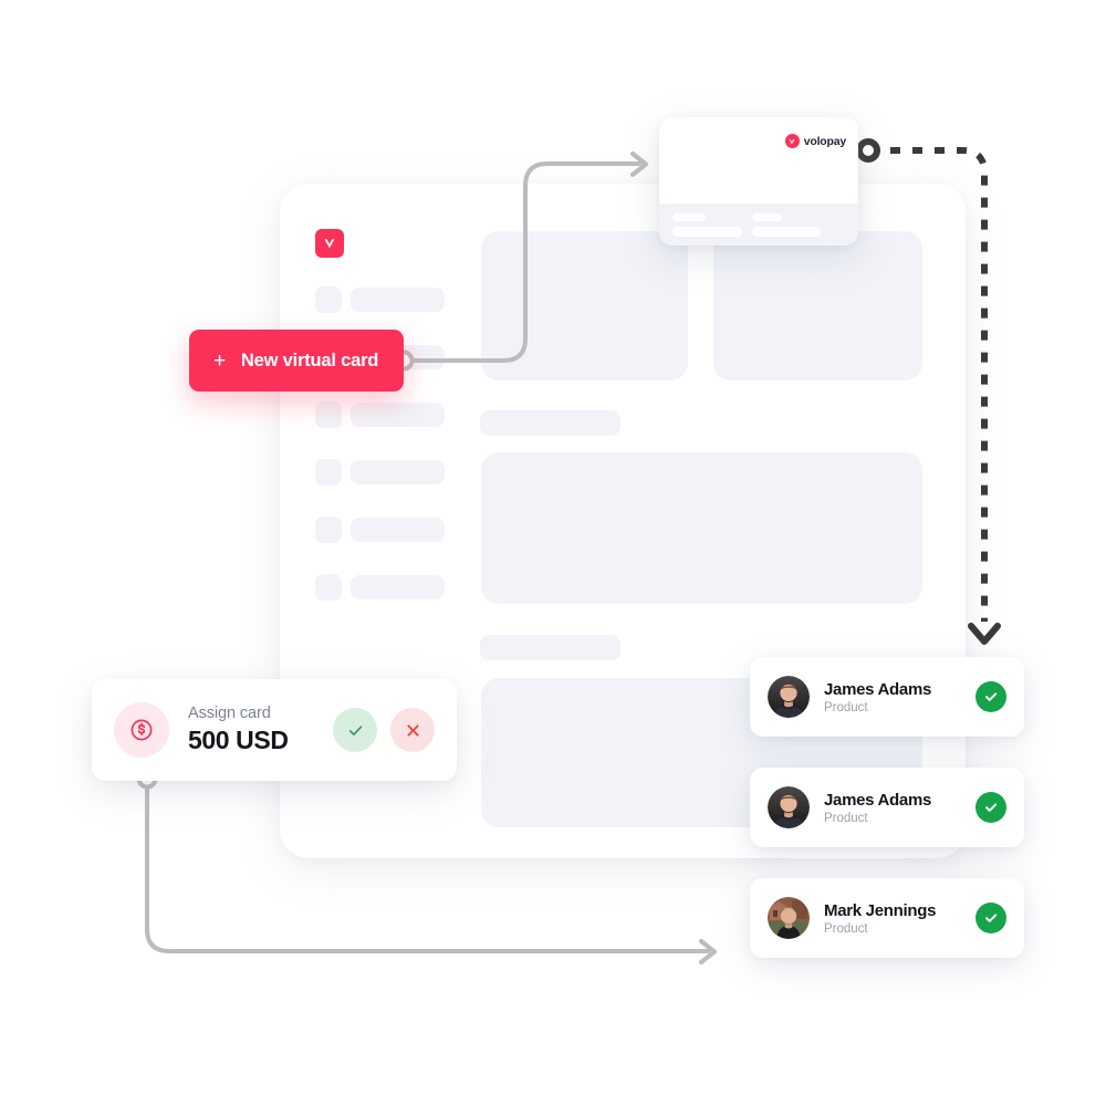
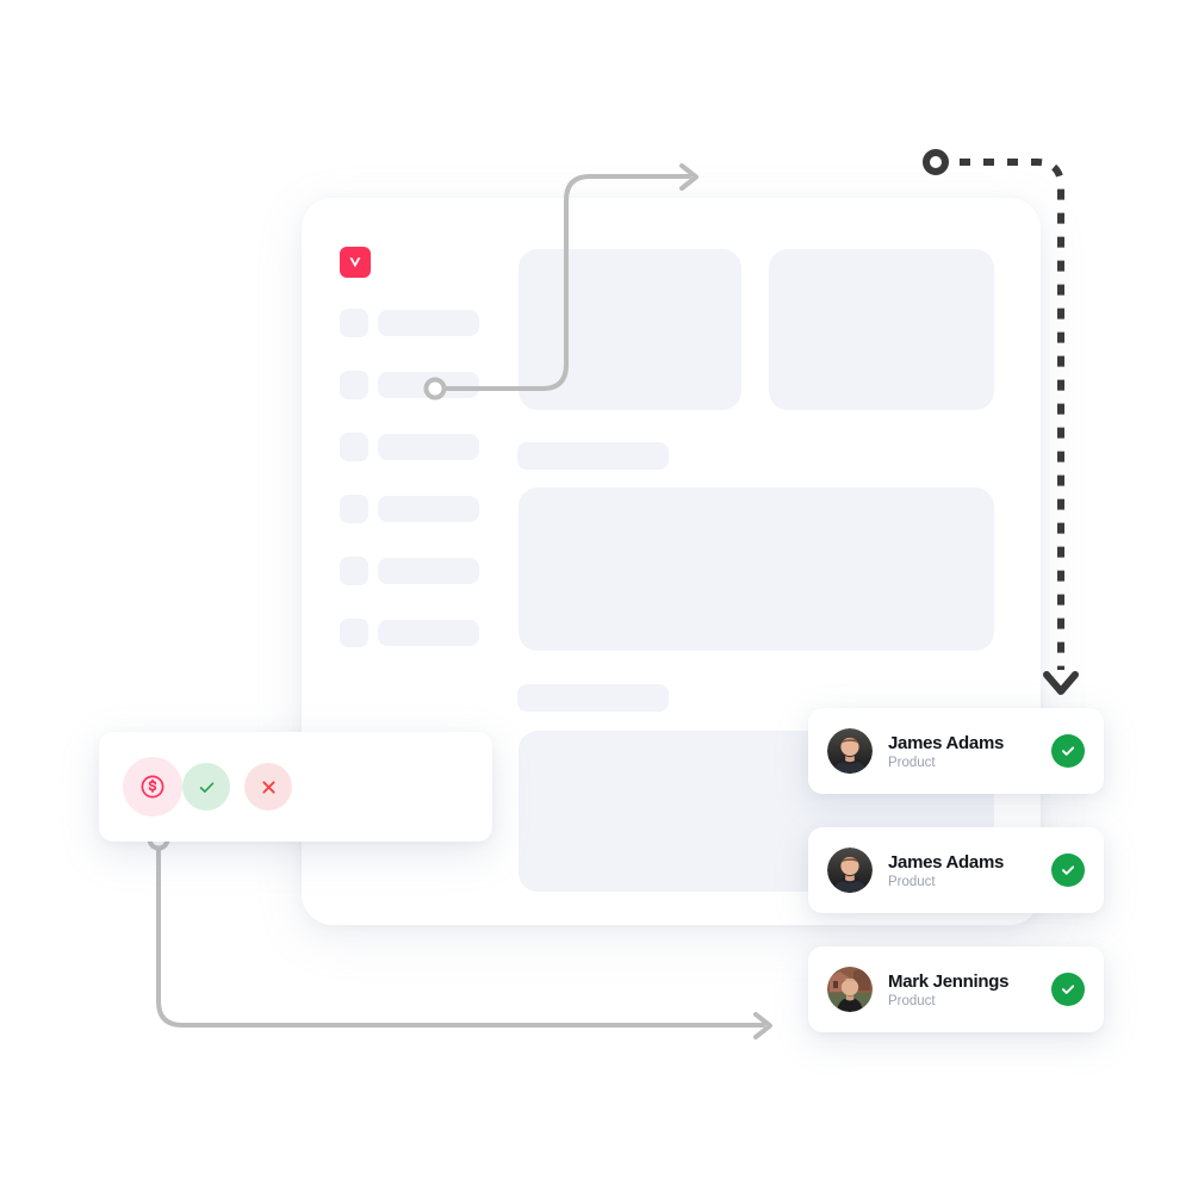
- volopay
- +
- New virtual card
- Assign card
- 500 USD
  James Adams
  Product
  James Adams
  Product
  Mark Jennings
  Product
